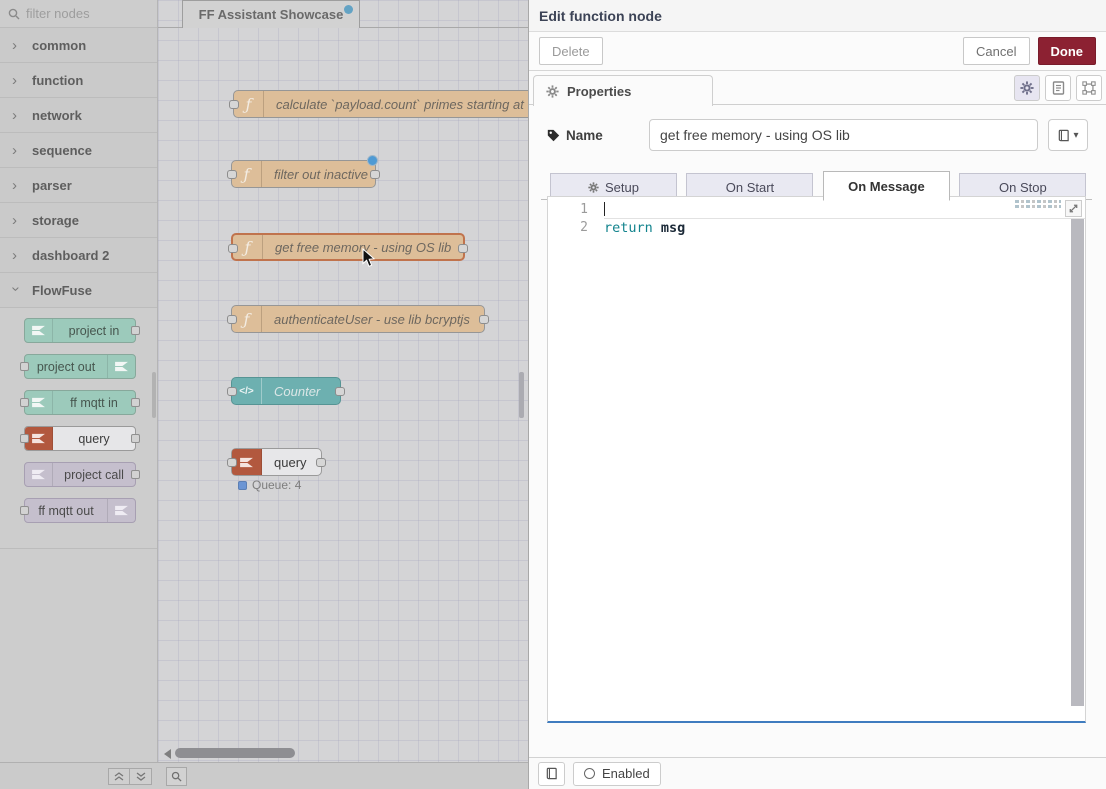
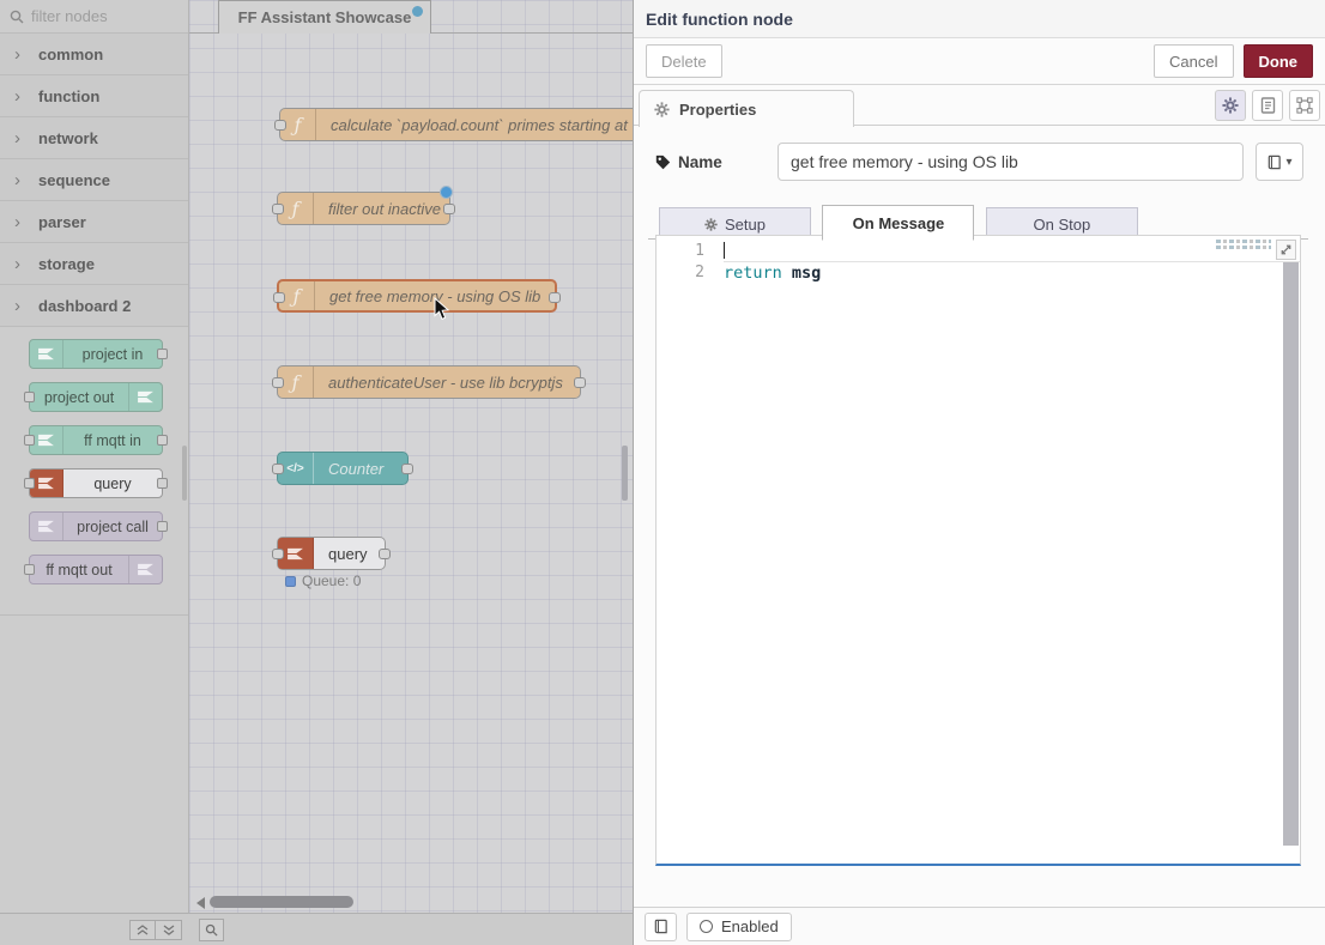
  filter nodes
  ›
  common
  ›
  function
  ›
  network
  ›
  sequence
  ›
  parser
  ›
  storage
  ›
  dashboard 2
- FlowFuse
  project in
  project out
  ff mqtt in
  query
  project call
  ff mqtt out
  FF Assistant Showcase
  ƒ
  calculate `payload.count` primes starting at
  ƒ
  filter out inactive
  ƒ
  get free memory - using OS lib
  ƒ
  authenticateUser - use lib bcryptjs
  </>
  Counter
  query
- Queue: 4
+ Queue: 0
  Edit function node
  Delete
  Cancel
  Done
  Properties
  Name
  get free memory - using OS lib
  ▾
  Setup
- On Start
  On Message
  On Stop
  1
  2
  return msg
  Enabled
